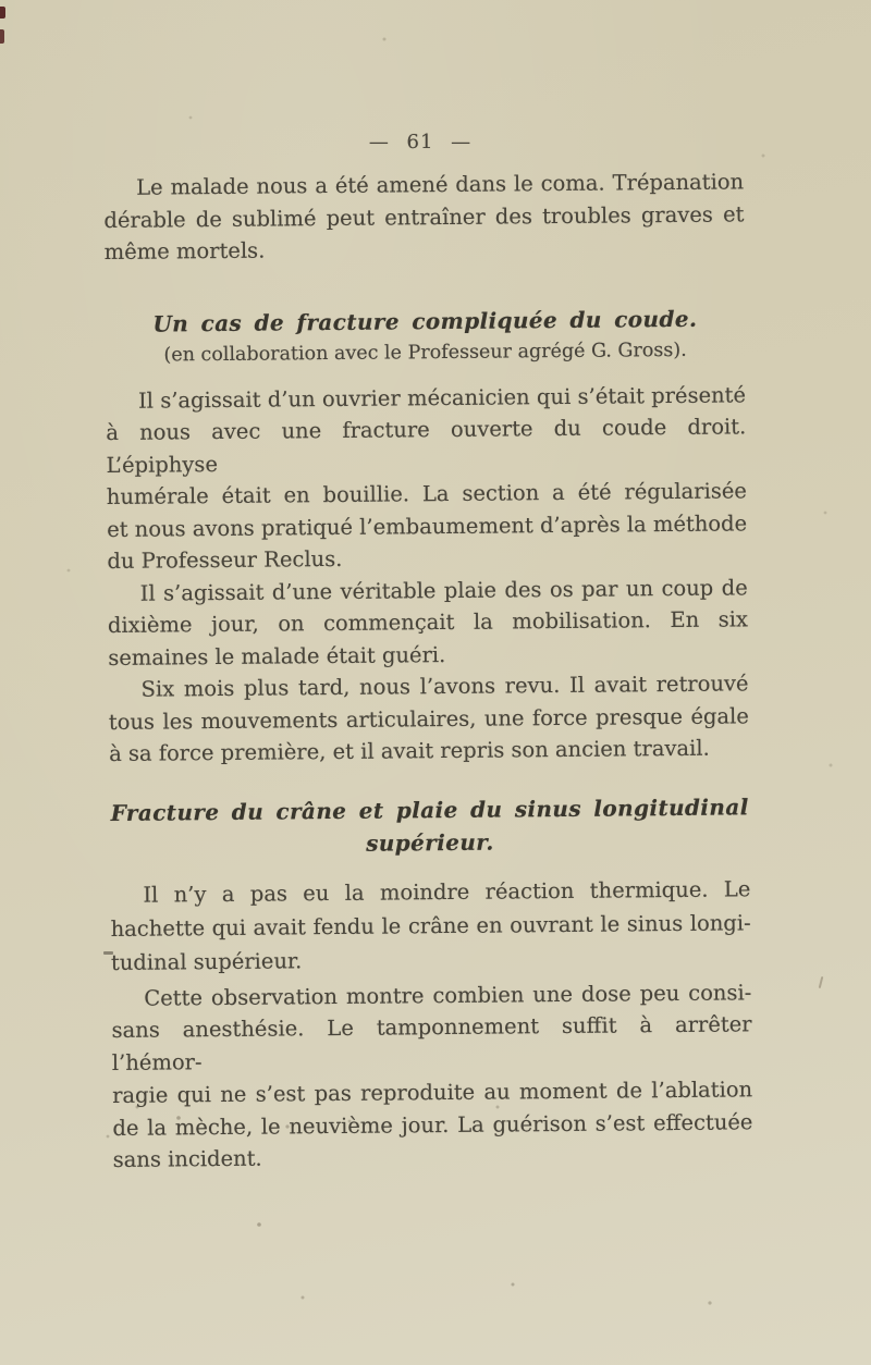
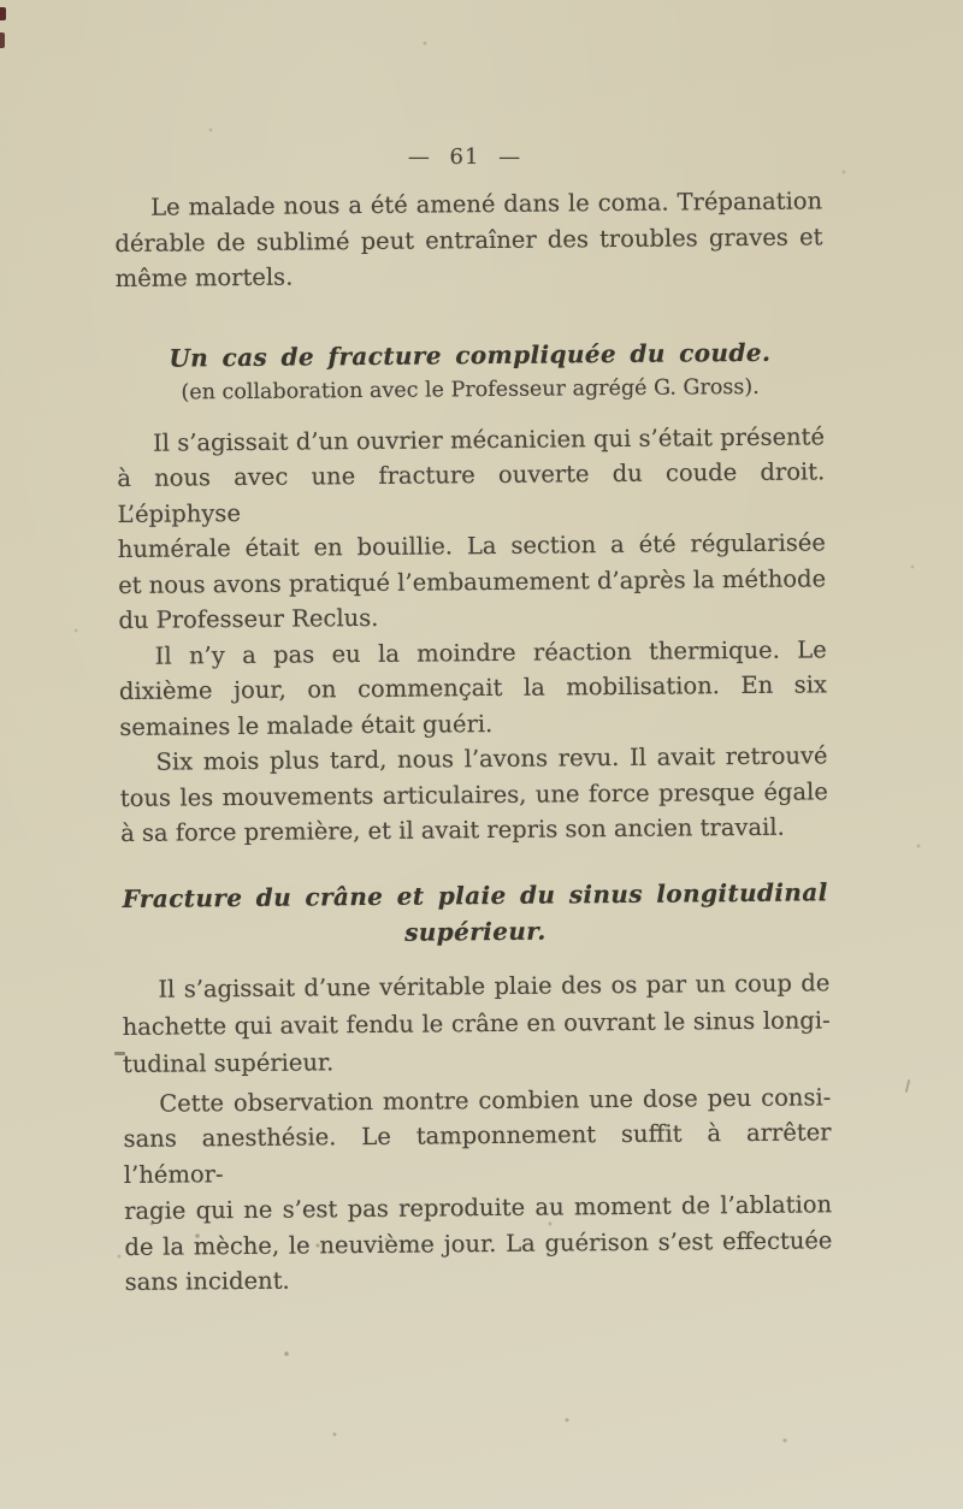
  — 61 —
  Le malade nous a été amené dans le coma. Trépanation
  dérable de sublimé peut entraîner des troubles graves et
  même mortels.
  Un cas de fracture compliquée du coude.
  (en collaboration avec le Professeur agrégé G. Gross).
  Il s’agissait d’un ouvrier mécanicien qui s’était présenté
  à nous avec une fracture ouverte du coude droit. L’épiphyse
  humérale était en bouillie. La section a été régularisée
  et nous avons pratiqué l’embaumement d’après la méthode
  du Professeur Reclus.
- Il s’agissait d’une véritable plaie des os par un coup de
+ Il n’y a pas eu la moindre réaction thermique. Le
  dixième jour, on commençait la mobilisation. En six
  semaines le malade était guéri.
  Six mois plus tard, nous l’avons revu. Il avait retrouvé
  tous les mouvements articulaires, une force presque égale
  à sa force première, et il avait repris son ancien travail.
  Fracture du crâne et plaie du sinus longitudinal
  supérieur.
- Il n’y a pas eu la moindre réaction thermique. Le
+ Il s’agissait d’une véritable plaie des os par un coup de
  hachette qui avait fendu le crâne en ouvrant le sinus longi-
  tudinal supérieur.
  Cette observation montre combien une dose peu consi-
  sans anesthésie. Le tamponnement suffit à arrêter l’hémor-
  ragie qui ne s’est pas reproduite au moment de l’ablation
  de la mèche, le neuvième jour. La guérison s’est effectuée
  sans incident.
